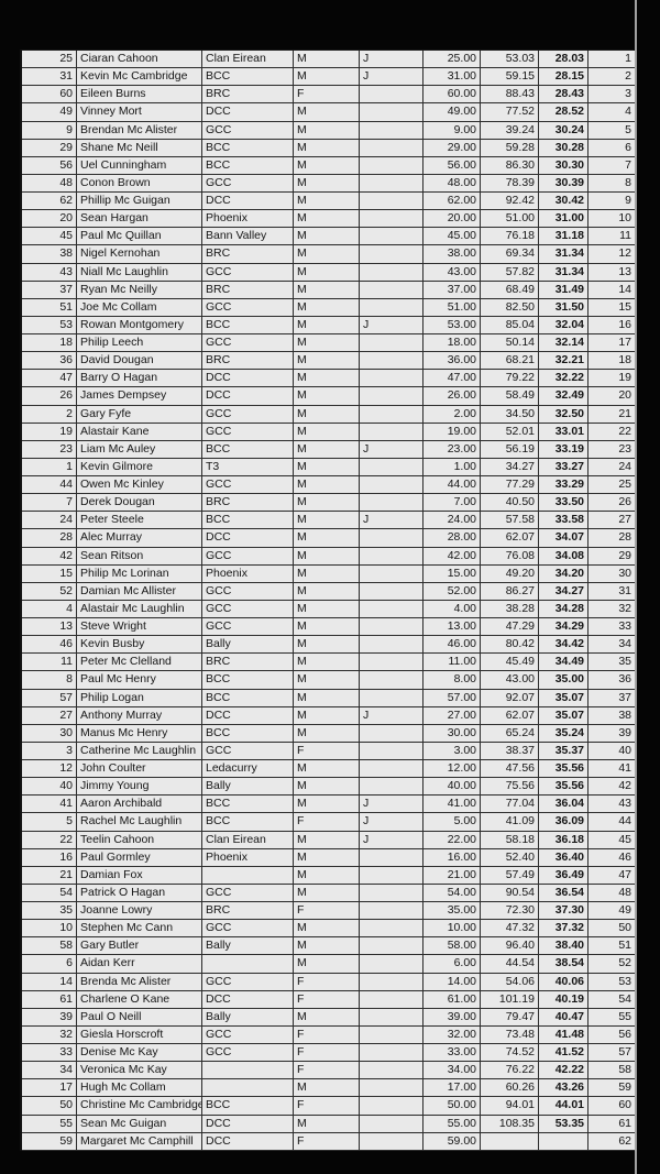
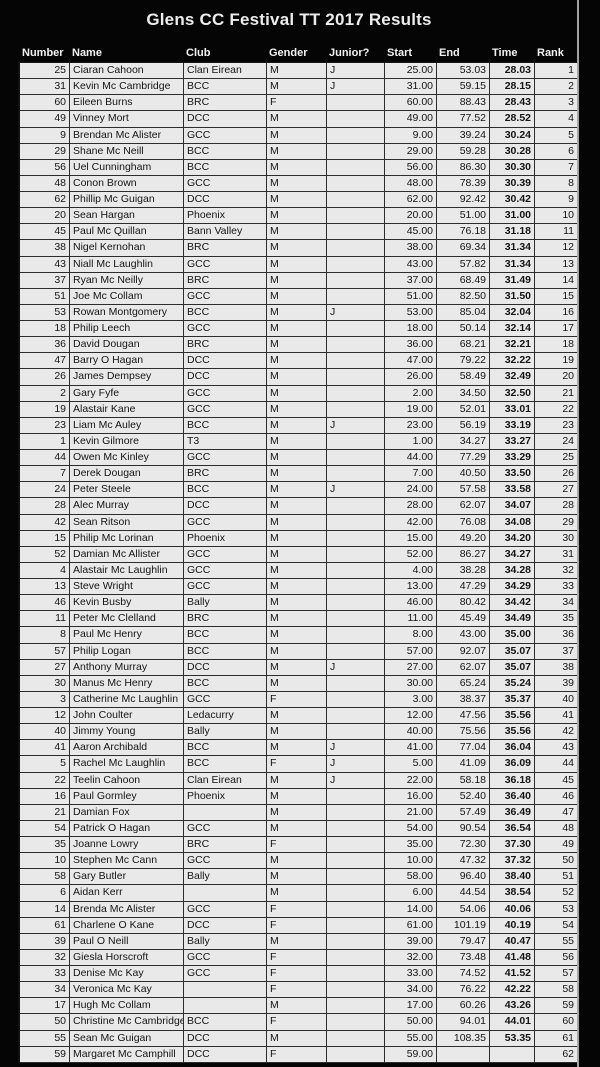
+ Glens CC Festival TT 2017 Results
+ Number
+ Name
+ Club
+ Gender
+ Junior?
+ Start
+ End
+ Time
+ Rank
  25
  Ciaran Cahoon
  Clan Eirean
  M
  J
  25.00
  53.03
  28.03
  1
  31
  Kevin Mc Cambridge
  BCC
  M
  J
  31.00
  59.15
  28.15
  2
  60
  Eileen Burns
  BRC
  F
  60.00
  88.43
  28.43
  3
  49
  Vinney Mort
  DCC
  M
  49.00
  77.52
  28.52
  4
  9
  Brendan Mc Alister
  GCC
  M
  9.00
  39.24
  30.24
  5
  29
  Shane Mc Neill
  BCC
  M
  29.00
  59.28
  30.28
  6
  56
  Uel Cunningham
  BCC
  M
  56.00
  86.30
  30.30
  7
  48
  Conon Brown
  GCC
  M
  48.00
  78.39
  30.39
  8
  62
  Phillip Mc Guigan
  DCC
  M
  62.00
  92.42
  30.42
  9
  20
  Sean Hargan
  Phoenix
  M
  20.00
  51.00
  31.00
  10
  45
  Paul Mc Quillan
  Bann Valley
  M
  45.00
  76.18
  31.18
  11
  38
  Nigel Kernohan
  BRC
  M
  38.00
  69.34
  31.34
  12
  43
  Niall Mc Laughlin
  GCC
  M
  43.00
  57.82
  31.34
  13
  37
  Ryan Mc Neilly
  BRC
  M
  37.00
  68.49
  31.49
  14
  51
  Joe Mc Collam
  GCC
  M
  51.00
  82.50
  31.50
  15
  53
  Rowan Montgomery
  BCC
  M
  J
  53.00
  85.04
  32.04
  16
  18
  Philip Leech
  GCC
  M
  18.00
  50.14
  32.14
  17
  36
  David Dougan
  BRC
  M
  36.00
  68.21
  32.21
  18
  47
  Barry O Hagan
  DCC
  M
  47.00
  79.22
  32.22
  19
  26
  James Dempsey
  DCC
  M
  26.00
  58.49
  32.49
  20
  2
  Gary Fyfe
  GCC
  M
  2.00
  34.50
  32.50
  21
  19
  Alastair Kane
  GCC
  M
  19.00
  52.01
  33.01
  22
  23
  Liam Mc Auley
  BCC
  M
  J
  23.00
  56.19
  33.19
  23
  1
  Kevin Gilmore
  T3
  M
  1.00
  34.27
  33.27
  24
  44
  Owen Mc Kinley
  GCC
  M
  44.00
  77.29
  33.29
  25
  7
  Derek Dougan
  BRC
  M
  7.00
  40.50
  33.50
  26
  24
  Peter Steele
  BCC
  M
  J
  24.00
  57.58
  33.58
  27
  28
  Alec Murray
  DCC
  M
  28.00
  62.07
  34.07
  28
  42
  Sean Ritson
  GCC
  M
  42.00
  76.08
  34.08
  29
  15
  Philip Mc Lorinan
  Phoenix
  M
  15.00
  49.20
  34.20
  30
  52
  Damian Mc Allister
  GCC
  M
  52.00
  86.27
  34.27
  31
  4
  Alastair Mc Laughlin
  GCC
  M
  4.00
  38.28
  34.28
  32
  13
  Steve Wright
  GCC
  M
  13.00
  47.29
  34.29
  33
  46
  Kevin Busby
  Bally
  M
  46.00
  80.42
  34.42
  34
  11
  Peter Mc Clelland
  BRC
  M
  11.00
  45.49
  34.49
  35
  8
  Paul Mc Henry
  BCC
  M
  8.00
  43.00
  35.00
  36
  57
  Philip Logan
  BCC
  M
  57.00
  92.07
  35.07
  37
  27
  Anthony Murray
  DCC
  M
  J
  27.00
  62.07
  35.07
  38
  30
  Manus Mc Henry
  BCC
  M
  30.00
  65.24
  35.24
  39
  3
  Catherine Mc Laughlin
  GCC
  F
  3.00
  38.37
  35.37
  40
  12
  John Coulter
  Ledacurry
  M
  12.00
  47.56
  35.56
  41
  40
  Jimmy Young
  Bally
  M
  40.00
  75.56
  35.56
  42
  41
  Aaron Archibald
  BCC
  M
  J
  41.00
  77.04
  36.04
  43
  5
  Rachel Mc Laughlin
  BCC
  F
  J
  5.00
  41.09
  36.09
  44
  22
  Teelin Cahoon
  Clan Eirean
  M
  J
  22.00
  58.18
  36.18
  45
  16
  Paul Gormley
  Phoenix
  M
  16.00
  52.40
  36.40
  46
  21
  Damian Fox
  M
  21.00
  57.49
  36.49
  47
  54
  Patrick O Hagan
  GCC
  M
  54.00
  90.54
  36.54
  48
  35
  Joanne Lowry
  BRC
  F
  35.00
  72.30
  37.30
  49
  10
  Stephen Mc Cann
  GCC
  M
  10.00
  47.32
  37.32
  50
  58
  Gary Butler
  Bally
  M
  58.00
  96.40
  38.40
  51
  6
  Aidan Kerr
  M
  6.00
  44.54
  38.54
  52
  14
  Brenda Mc Alister
  GCC
  F
  14.00
  54.06
  40.06
  53
  61
  Charlene O Kane
  DCC
  F
  61.00
  101.19
  40.19
  54
  39
  Paul O Neill
  Bally
  M
  39.00
  79.47
  40.47
  55
  32
  Giesla Horscroft
  GCC
  F
  32.00
  73.48
  41.48
  56
  33
  Denise Mc Kay
  GCC
  F
  33.00
  74.52
  41.52
  57
  34
  Veronica Mc Kay
  F
  34.00
  76.22
  42.22
  58
  17
  Hugh Mc Collam
  M
  17.00
  60.26
  43.26
  59
  50
  Christine Mc Cambridge
  BCC
  F
  50.00
  94.01
  44.01
  60
  55
  Sean Mc Guigan
  DCC
  M
  55.00
  108.35
  53.35
  61
  59
  Margaret Mc Camphill
  DCC
  F
  59.00
  62
